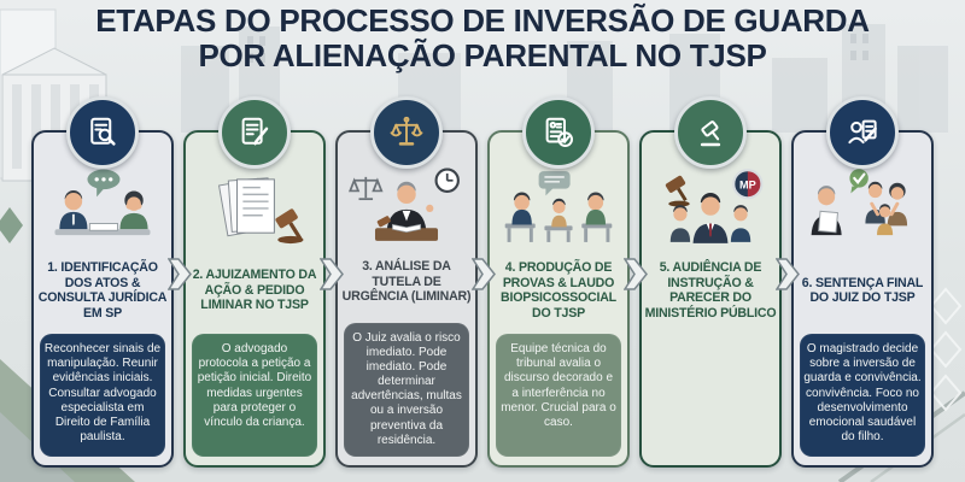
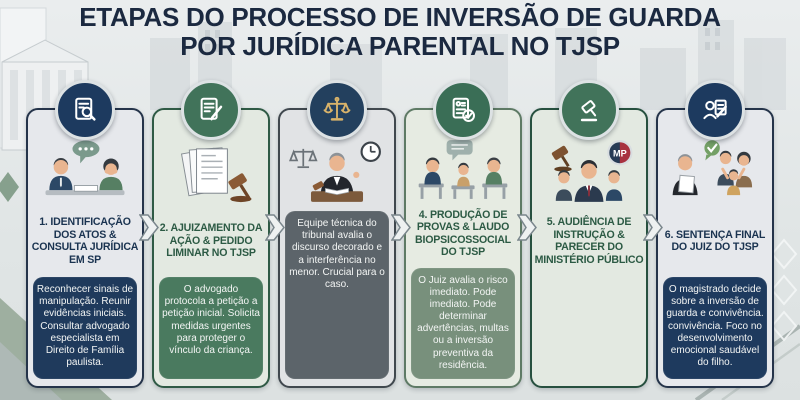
  ETAPAS DO PROCESSO DE INVERSÃO DE GUARDA
- POR ALIENAÇÃO PARENTAL NO TJSP
+ POR JURÍDICA PARENTAL NO TJSP
  1. IDENTIFICAÇÃO DOS ATOS & CONSULTA JURÍDICA EM SP
  Reconhecer sinais de manipulação. Reunir evidências iniciais. Consultar advogado especialista em Direito de Família paulista.
  2. AJUIZAMENTO DA AÇÃO & PEDIDO LIMINAR NO TJSP
- O advogado protocola a petição a petição inicial. Direito medidas urgentes para proteger o vínculo da criança.
+ O advogado protocola a petição a petição inicial. Solicita medidas urgentes para proteger o vínculo da criança.
- 3. ANÁLISE DA TUTELA DE URGÊNCIA (LIMINAR)
- O Juiz avalia o risco imediato. Pode imediato. Pode determinar advertências, multas ou a inversão preventiva da residência.
+ Equipe técnica do tribunal avalia o discurso decorado e a interferência no menor. Crucial para o caso.
  4. PRODUÇÃO DE PROVAS & LAUDO BIOPSICOSSOCIAL DO TJSP
- Equipe técnica do tribunal avalia o discurso decorado e a interferência no menor. Crucial para o caso.
+ O Juiz avalia o risco imediato. Pode imediato. Pode determinar advertências, multas ou a inversão preventiva da residência.
  MP
  5. AUDIÊNCIA DE INSTRUÇÃO & PARECER DO MINISTÉRIO PÚBLICO
  6. SENTENÇA FINAL DO JUIZ DO TJSP
  O magistrado decide sobre a inversão de guarda e convivência. convivência. Foco no desenvolvimento emocional saudável do filho.
